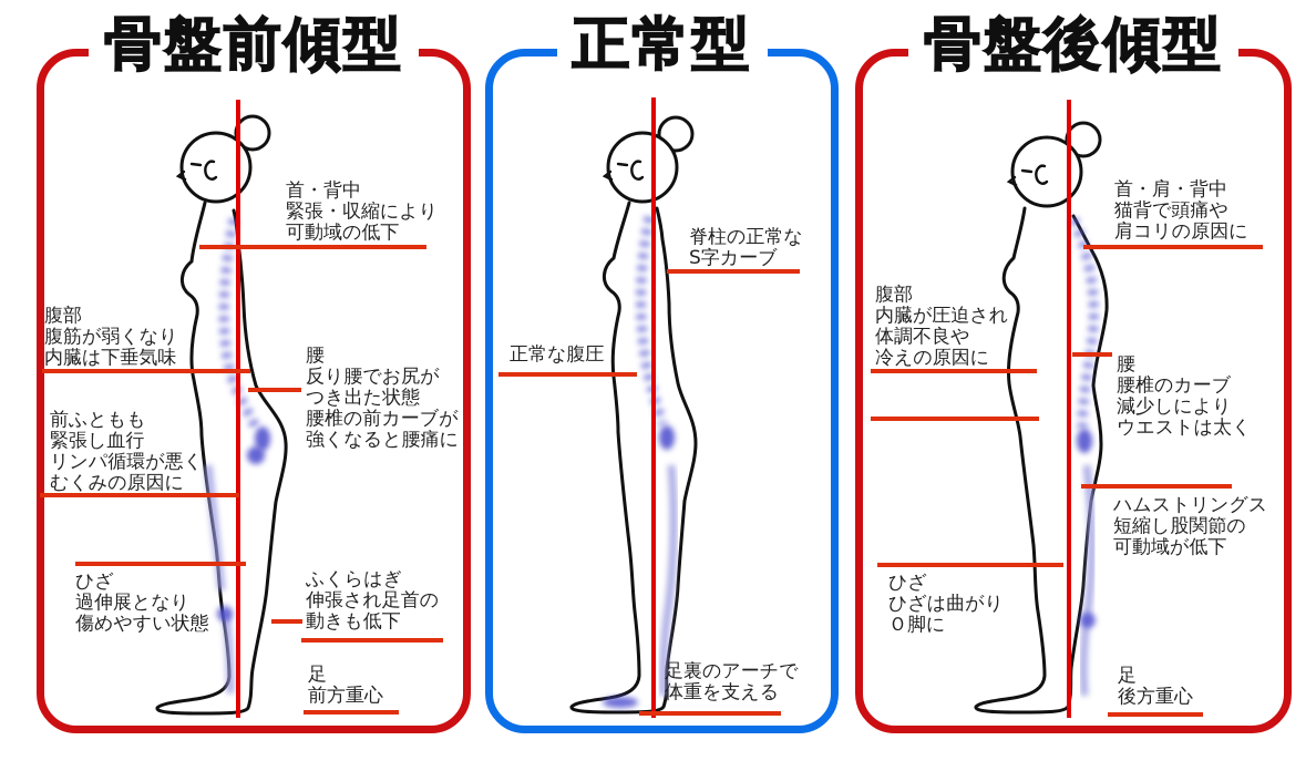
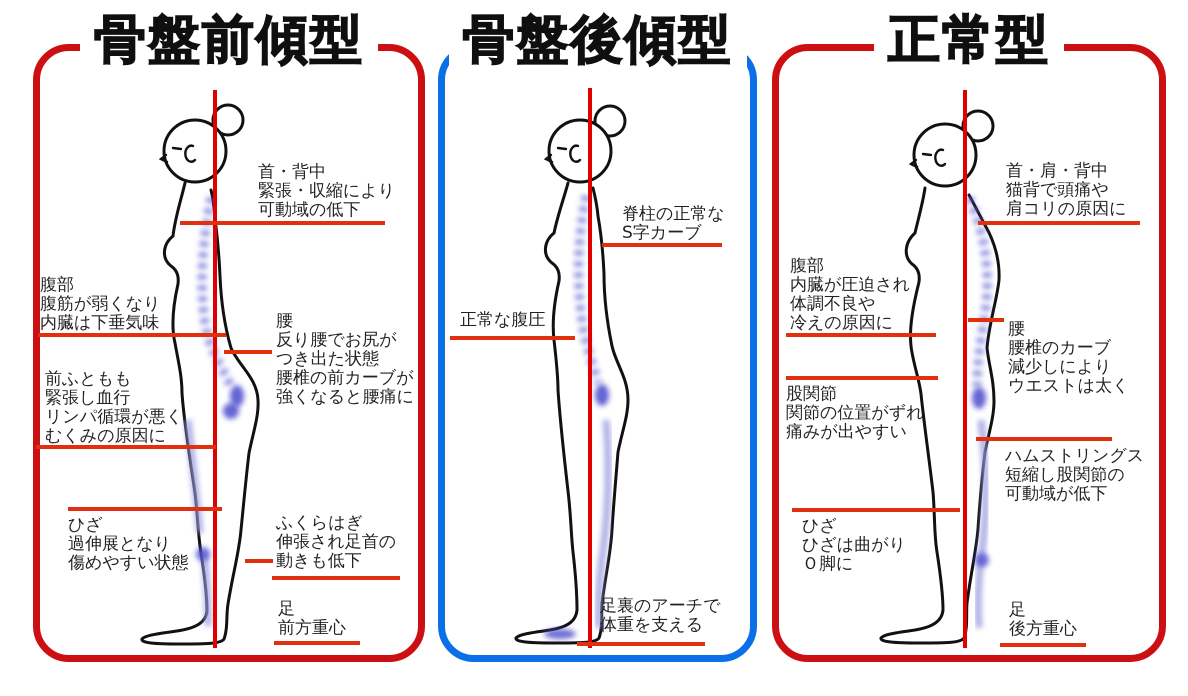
  骨盤前傾型
  首・背中
  緊張・収縮により
  可動域の低下
  腹部
  腹筋が弱くなり
  内臓は下垂気味
  腰
  反り腰でお尻が
  つき出た状態
  腰椎の前カーブが
  強くなると腰痛に
  前ふともも
  緊張し血行
  リンパ循環が悪く
  むくみの原因に
  ひざ
  過伸展となり
  傷めやすい状態
  ふくらはぎ
  伸張され足首の
  動きも低下
  足
  前方重心
- 正常型
+ 骨盤後傾型
  脊柱の正常な
  S字カーブ
  正常な腹圧
  足裏のアーチで
  体重を支える
- 骨盤後傾型
+ 正常型
  首・肩・背中
  猫背で頭痛や
  肩コリの原因に
  腹部
  内臓が圧迫され
  体調不良や
  冷えの原因に
  腰
  腰椎のカーブ
  減少しにより
  ウエストは太く
+ 股関節
+ 関節の位置がずれ
+ 痛みが出やすい
  ハムストリングス
  短縮し股関節の
  可動域が低下
  ひざ
  ひざは曲がり
  Ｏ脚に
  足
  後方重心
